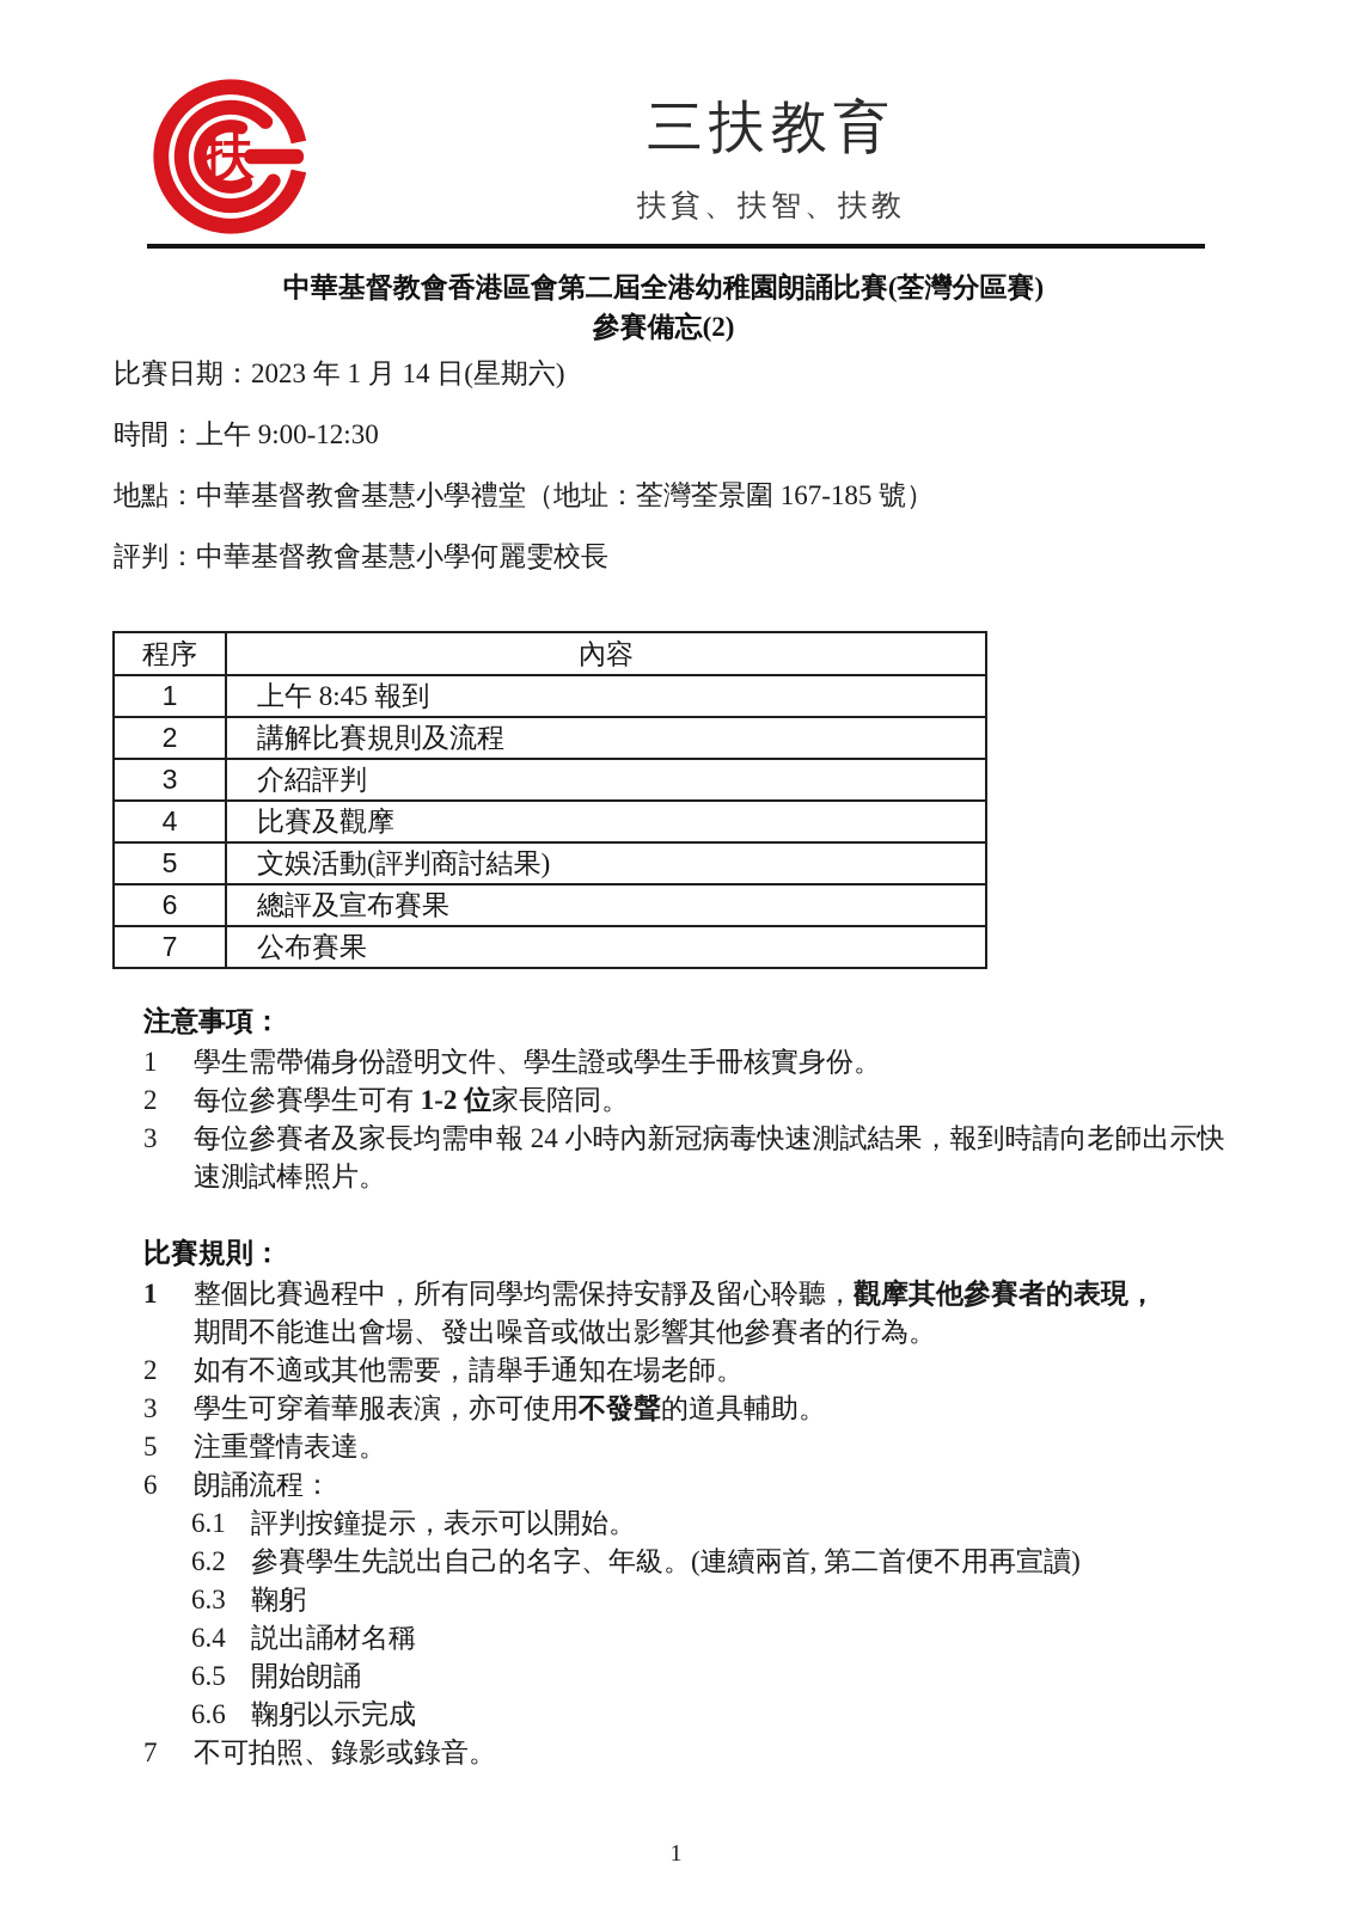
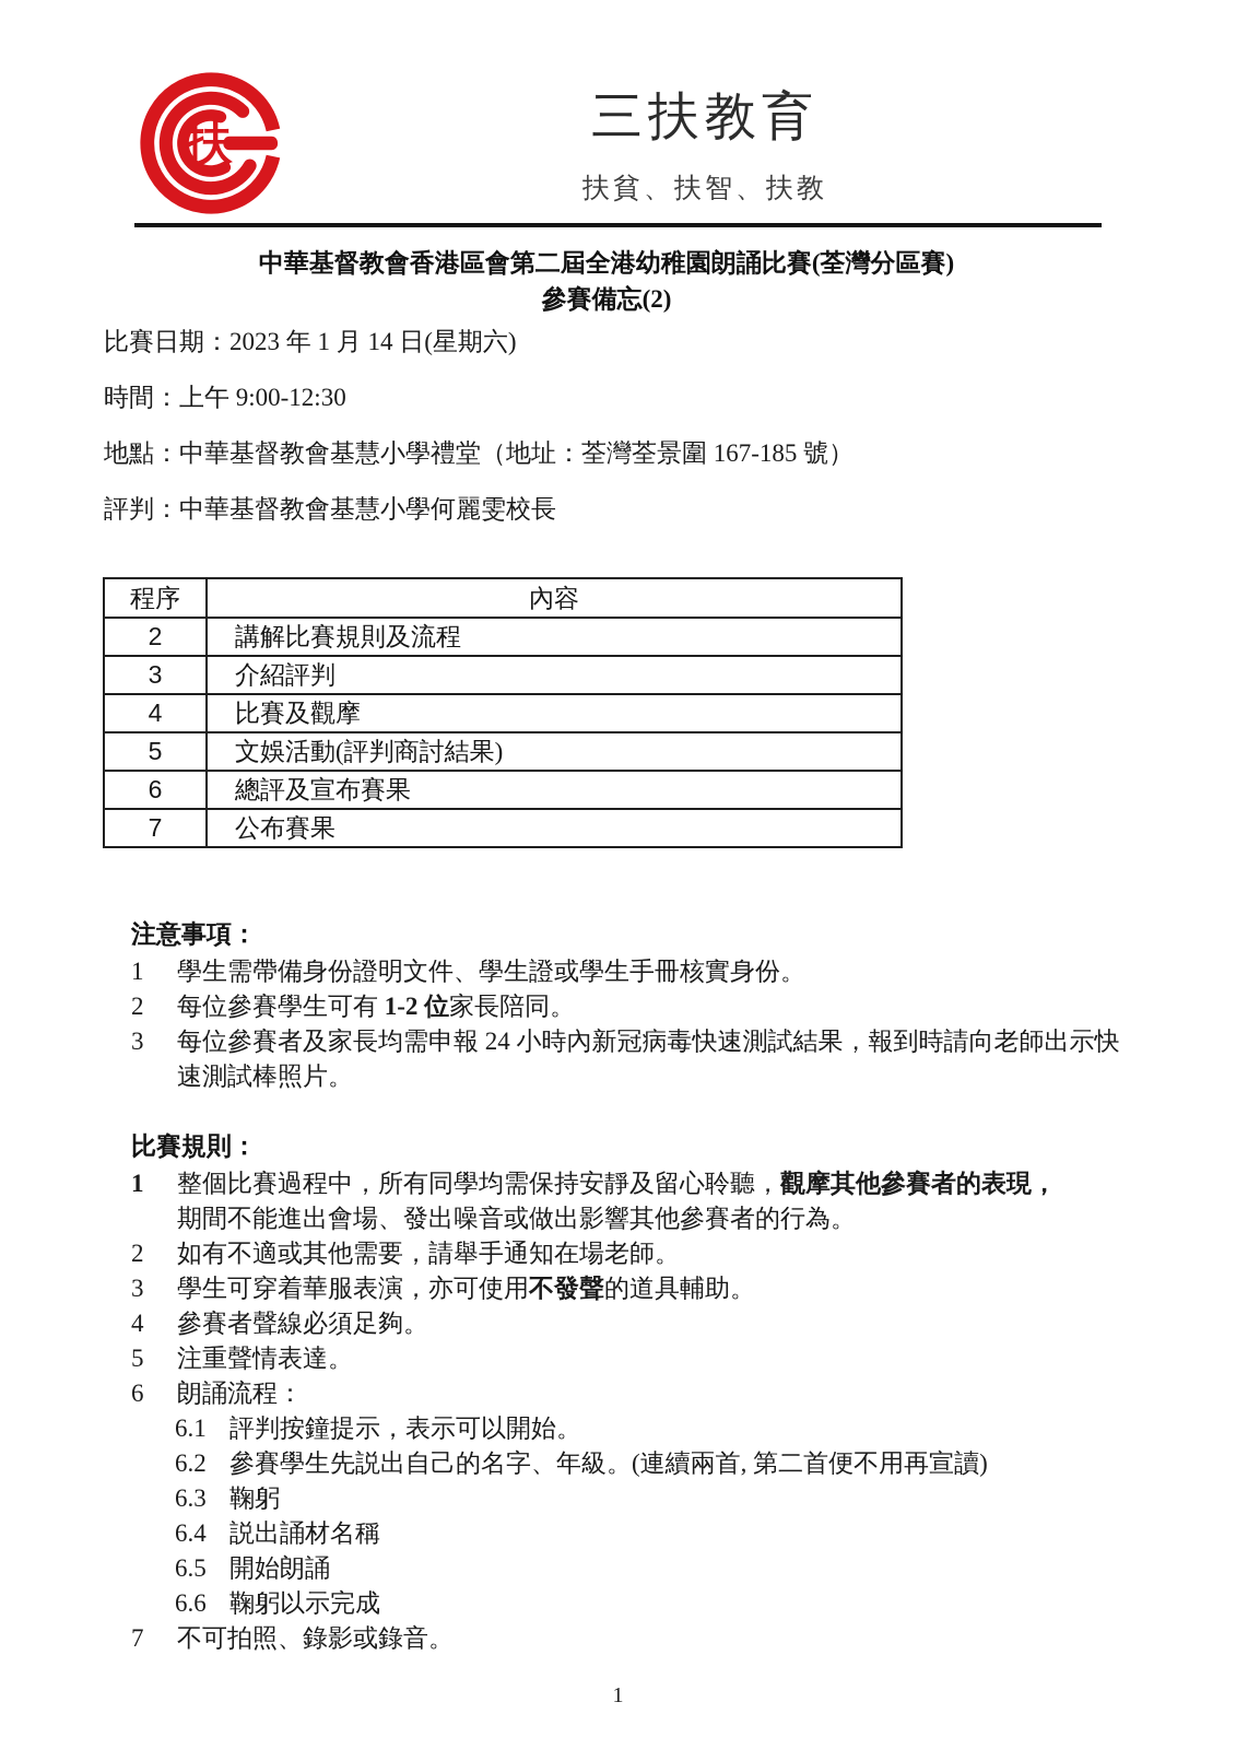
  扶
  三扶教育
  扶貧、扶智、扶教
  中華基督教會香港區會第二屆全港幼稚園朗誦比賽(荃灣分區賽)
  參賽備忘(2)
  比賽日期：2023 年 1 月 14 日(星期六)
  時間：上午 9:00-12:30
  地點：中華基督教會基慧小學禮堂（地址：荃灣荃景圍 167-185 號）
  評判：中華基督教會基慧小學何麗雯校長
  程序	內容
- 1	上午 8:45 報到
  2	講解比賽規則及流程
  3	介紹評判
  4	比賽及觀摩
  5	文娛活動(評判商討結果)
  6	總評及宣布賽果
  7	公布賽果
  注意事項：
  1
  學生需帶備身份證明文件、學生證或學生手冊核實身份。
  2
  每位參賽學生可有 1-2 位家長陪同。
  3
  每位參賽者及家長均需申報 24 小時內新冠病毒快速測試結果，報到時請向老師出示快速測試棒照片。
  比賽規則：
  1
  整個比賽過程中，所有同學均需保持安靜及留心聆聽，觀摩其他參賽者的表現，
  期間不能進出會場、發出噪音或做出影響其他參賽者的行為。
  2
  如有不適或其他需要，請舉手通知在場老師。
  3
  學生可穿着華服表演，亦可使用不發聲的道具輔助。
+ 4
+ 參賽者聲線必須足夠。
  5
  注重聲情表達。
  6
  朗誦流程：
  6.1
  評判按鐘提示，表示可以開始。
  6.2
  參賽學生先説出自己的名字、年級。(連續兩首, 第二首便不用再宣讀)
  6.3
  鞠躬
  6.4
  説出誦材名稱
  6.5
  開始朗誦
  6.6
  鞠躬以示完成
  7
  不可拍照、錄影或錄音。
  1
